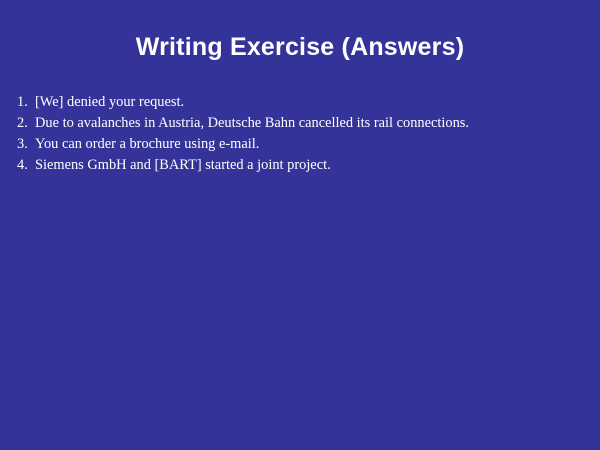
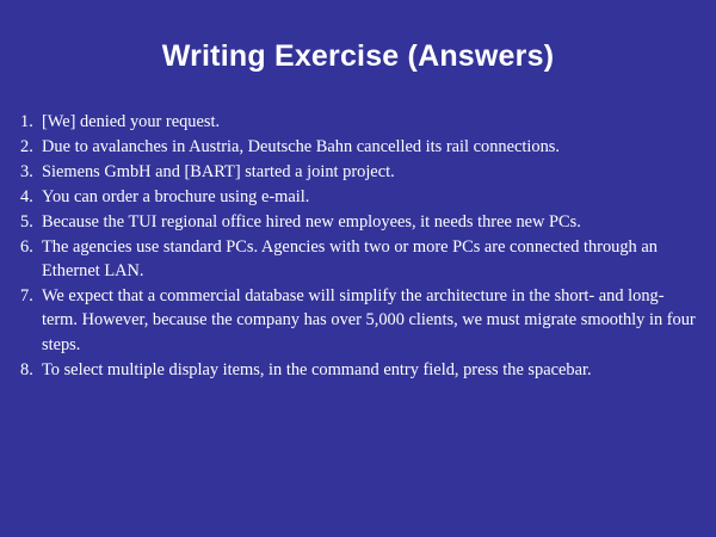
  Writing Exercise (Answers)
  1.
  [We] denied your request.
  2.
  Due to avalanches in Austria, Deutsche Bahn cancelled its rail connections.
  3.
- You can order a brochure using e-mail.
+ Siemens GmbH and [BART] started a joint project.
  4.
- Siemens GmbH and [BART] started a joint project.
+ You can order a brochure using e-mail.
+ 5.
+ Because the TUI regional office hired new employees, it needs three new PCs.
+ 6.
+ The agencies use standard PCs. Agencies with two or more PCs are connected through an Ethernet LAN.
+ 7.
+ We expect that a commercial database will simplify the architecture in the short- and long-term. However, because the company has over 5,000 clients, we must migrate smoothly in four steps.
+ 8.
+ To select multiple display items, in the command entry field, press the spacebar.
